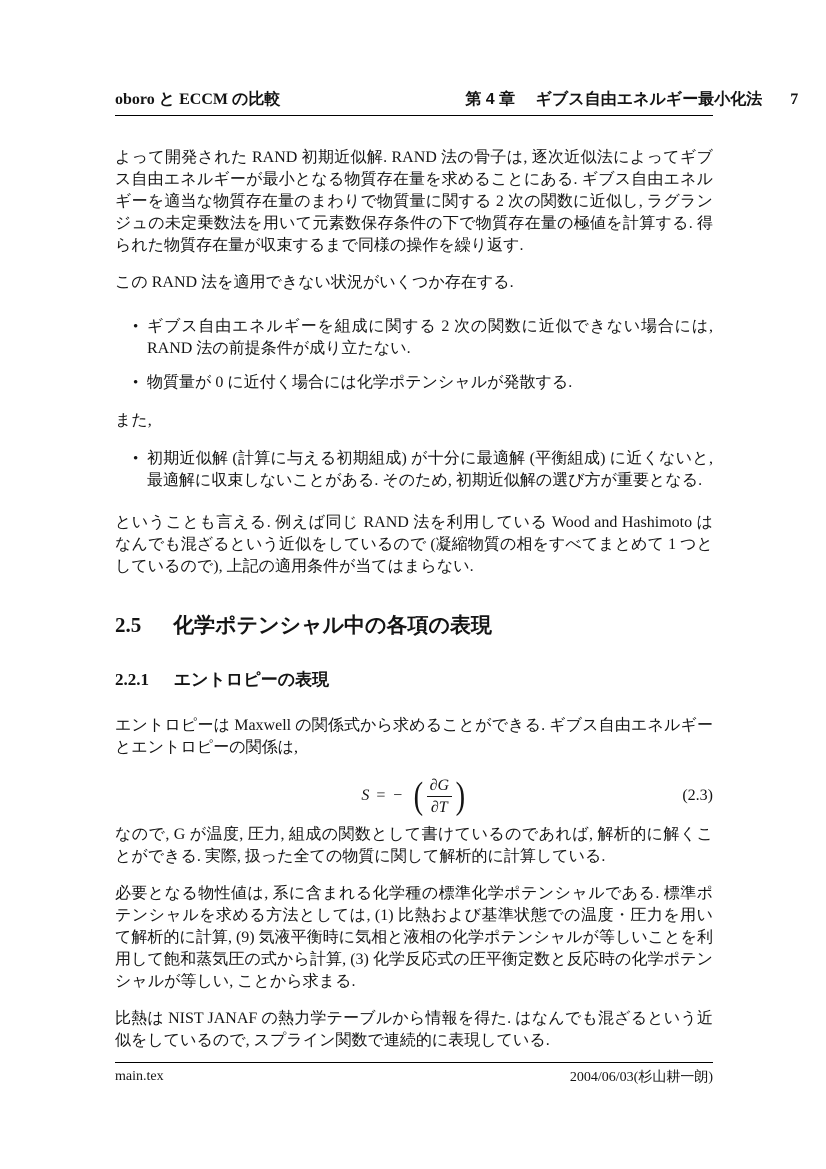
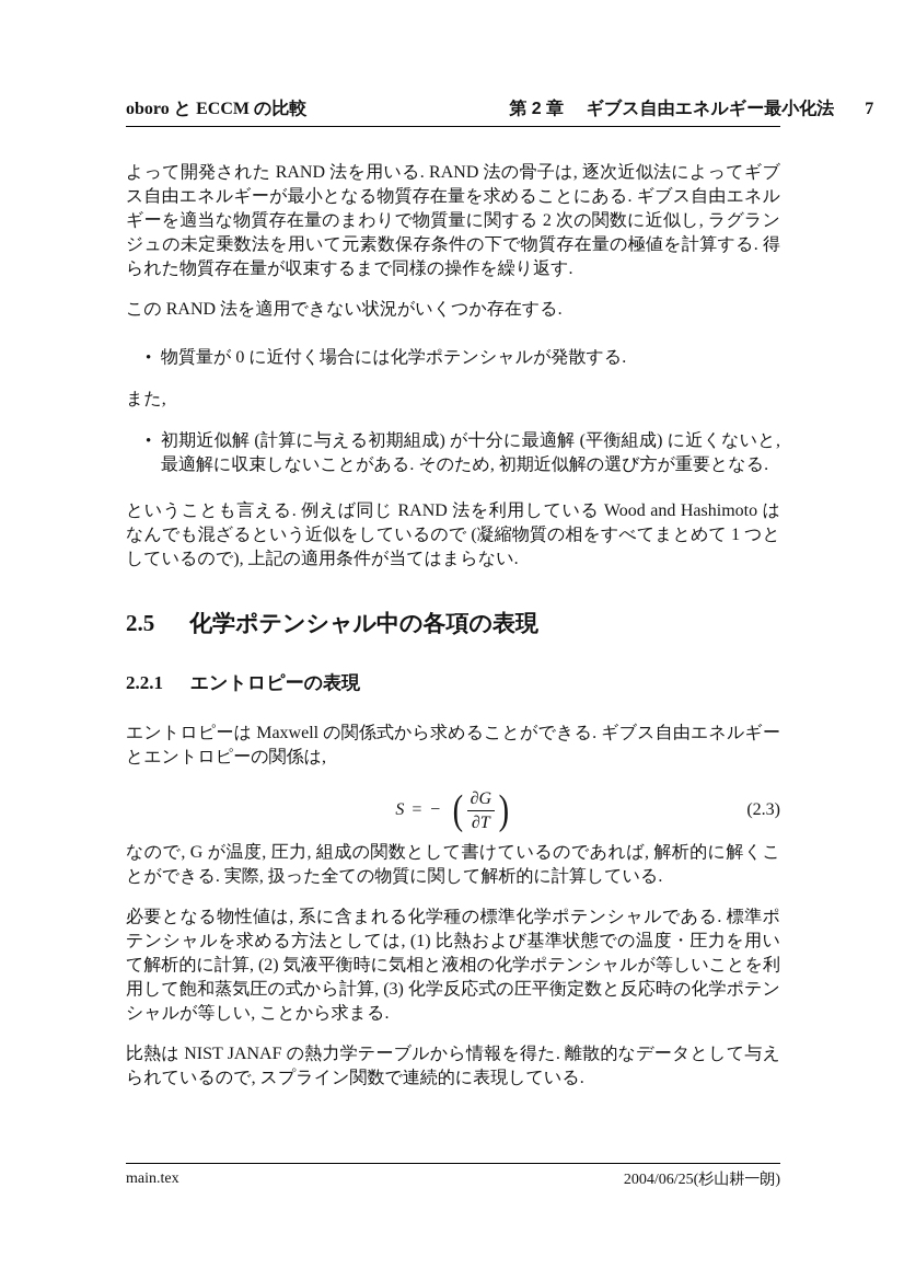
  oboro と ECCM の比較
- 第 4 章 ギブス自由エネルギー最小化法
+ 第 2 章 ギブス自由エネルギー最小化法
  7
- よって開発された RAND 初期近似解. RAND 法の骨子は, 逐次近似法によってギブス自由エネルギーが最小となる物質存在量を求めることにある. ギブス自由エネルギーを適当な物質存在量のまわりで物質量に関する 2 次の関数に近似し, ラグランジュの未定乗数法を用いて元素数保存条件の下で物質存在量の極値を計算する. 得られた物質存在量が収束するまで同様の操作を繰り返す.
+ よって開発された RAND 法を用いる. RAND 法の骨子は, 逐次近似法によってギブス自由エネルギーが最小となる物質存在量を求めることにある. ギブス自由エネルギーを適当な物質存在量のまわりで物質量に関する 2 次の関数に近似し, ラグランジュの未定乗数法を用いて元素数保存条件の下で物質存在量の極値を計算する. 得られた物質存在量が収束するまで同様の操作を繰り返す.
  この RAND 法を適用できない状況がいくつか存在する.
- ギブス自由エネルギーを組成に関する 2 次の関数に近似できない場合には, RAND 法の前提条件が成り立たない.
  物質量が 0 に近付く場合には化学ポテンシャルが発散する.
  また,
  初期近似解 (計算に与える初期組成) が十分に最適解 (平衡組成) に近くないと, 最適解に収束しないことがある. そのため, 初期近似解の選び方が重要となる.
  ということも言える. 例えば同じ RAND 法を利用している Wood and Hashimoto はなんでも混ざるという近似をしているので (凝縮物質の相をすべてまとめて 1 つとしているので), 上記の適用条件が当てはまらない.
  2.5 化学ポテンシャル中の各項の表現
  2.2.1 エントロピーの表現
  エントロピーは Maxwell の関係式から求めることができる. ギブス自由エネルギーとエントロピーの関係は,
  S = −
  (
  ∂G
  ∂T
  )
  (2.3)
  なので, G が温度, 圧力, 組成の関数として書けているのであれば, 解析的に解くことができる. 実際, 扱った全ての物質に関して解析的に計算している.
- 必要となる物性値は, 系に含まれる化学種の標準化学ポテンシャルである. 標準ポテンシャルを求める方法としては, (1) 比熱および基準状態での温度・圧力を用いて解析的に計算, (9) 気液平衡時に気相と液相の化学ポテンシャルが等しいことを利用して飽和蒸気圧の式から計算, (3) 化学反応式の圧平衡定数と反応時の化学ポテンシャルが等しい, ことから求まる.
+ 必要となる物性値は, 系に含まれる化学種の標準化学ポテンシャルである. 標準ポテンシャルを求める方法としては, (1) 比熱および基準状態での温度・圧力を用いて解析的に計算, (2) 気液平衡時に気相と液相の化学ポテンシャルが等しいことを利用して飽和蒸気圧の式から計算, (3) 化学反応式の圧平衡定数と反応時の化学ポテンシャルが等しい, ことから求まる.
- 比熱は NIST JANAF の熱力学テーブルから情報を得た. はなんでも混ざるという近似をしているので, スプライン関数で連続的に表現している.
+ 比熱は NIST JANAF の熱力学テーブルから情報を得た. 離散的なデータとして与えられているので, スプライン関数で連続的に表現している.
  main.tex
- 2004/06/03(杉山耕一朗)
+ 2004/06/25(杉山耕一朗)
